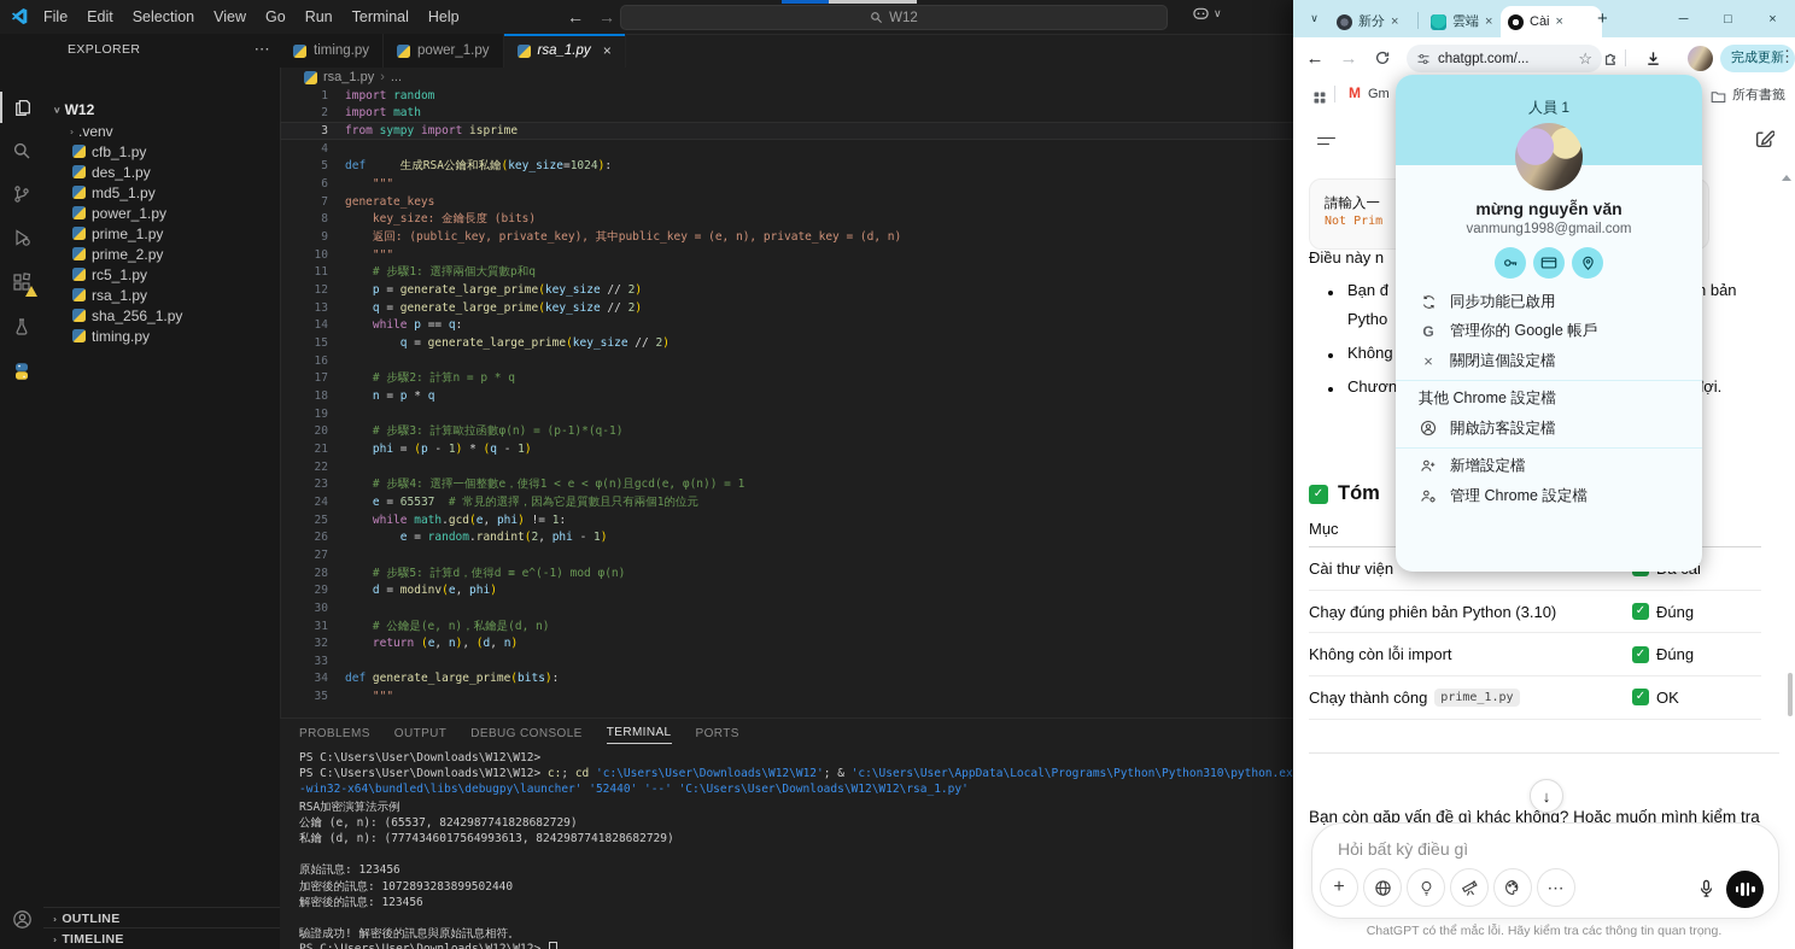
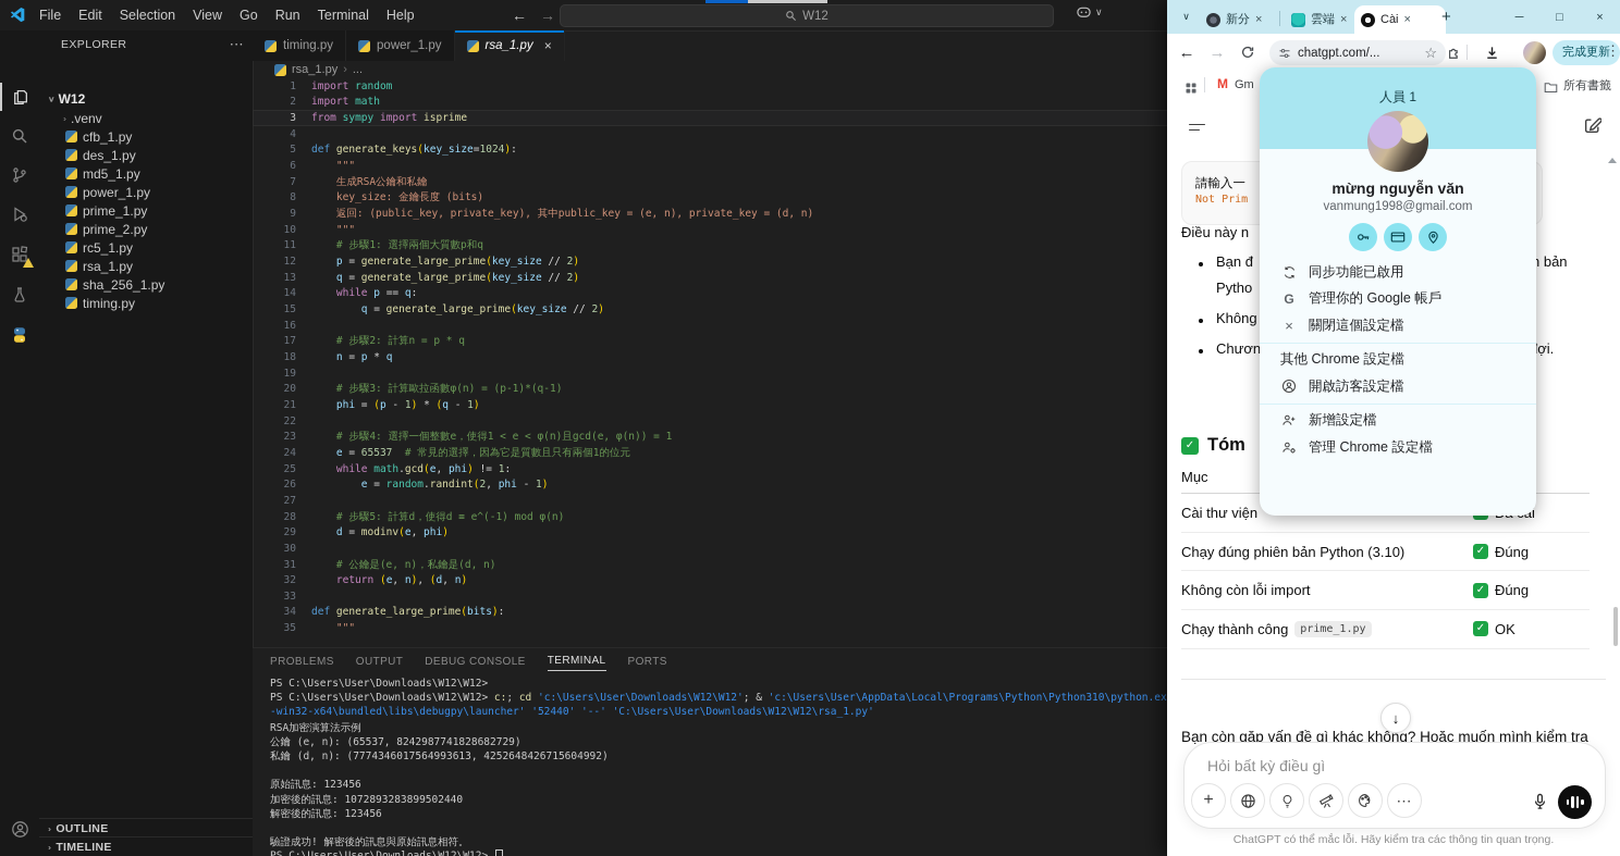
  File
  Edit
  Selection
  View
  Go
  Run
  Terminal
  Help
  ←
  →
  W12
  ∨
  EXPLORER
  ⋯
  ∨
  W12
  ›
  .venv
  cfb_1.py
  des_1.py
  md5_1.py
  power_1.py
  prime_1.py
  prime_2.py
  rc5_1.py
  rsa_1.py
  sha_256_1.py
  timing.py
  ›
  OUTLINE
  ›
  TIMELINE
  timing.py
  power_1.py
  rsa_1.py
  ×
  rsa_1.py
  ›
  ...
  1
  import random
  2
  import math
  3
  from sympy import isprime
  4
  5
- def 生成RSA公鑰和私鑰(key_size=1024):
+ def generate_keys(key_size=1024):
  6
  """
  7
- generate_keys
+ 生成RSA公鑰和私鑰
  8
  key_size: 金鑰長度 (bits)
  9
  返回: (public_key, private_key), 其中public_key = (e, n), private_key = (d, n)
  10
  """
  11
  # 步驟1: 選擇兩個大質數p和q
  12
  p = generate_large_prime(key_size // 2)
  13
  q = generate_large_prime(key_size // 2)
  14
  while p == q:
  15
  q = generate_large_prime(key_size // 2)
  16
  17
  # 步驟2: 計算n = p * q
  18
  n = p * q
  19
  20
  # 步驟3: 計算歐拉函數φ(n) = (p-1)*(q-1)
  21
  phi = (p - 1) * (q - 1)
  22
  23
  # 步驟4: 選擇一個整數e，使得1 < e < φ(n)且gcd(e, φ(n)) = 1
  24
  e = 65537 # 常見的選擇，因為它是質數且只有兩個1的位元
  25
  while math.gcd(e, phi) != 1:
  26
  e = random.randint(2, phi - 1)
  27
  28
  # 步驟5: 計算d，使得d ≡ e^(-1) mod φ(n)
  29
  d = modinv(e, phi)
  30
  31
  # 公鑰是(e, n)，私鑰是(d, n)
  32
  return (e, n), (d, n)
  33
  34
  def generate_large_prime(bits):
  35
  """
  PROBLEMS
  OUTPUT
  DEBUG CONSOLE
  TERMINAL
  PORTS
  PS C:\Users\User\Downloads\W12\W12>
  PS C:\Users\User\Downloads\W12\W12> c:; cd 'c:\Users\User\Downloads\W12\W12'; & 'c:\Users\User\AppData\Local\Programs\Python\Python310\python.ex
  -win32-x64\bundled\libs\debugpy\launcher' '52440' '--' 'C:\Users\User\Downloads\W12\W12\rsa_1.py'
  RSA加密演算法示例
  公鑰 (e, n): (65537, 8242987741828682729)
- 私鑰 (d, n): (7774346017564993613, 8242987741828682729)
+ 私鑰 (d, n): (7774346017564993613, 4252648426715604992)
  原始訊息: 123456
  加密後的訊息: 1072893283899502440
  解密後的訊息: 123456
  驗證成功! 解密後的訊息與原始訊息相符。
  ∨
  新分
  ×
  雲端
  ×
  Cài
  ×
  +
  ─
  □
  ×
  ←
  →
  chatgpt.com/...
  ☆
  完成更新
  ⋮
  M
  Gm
  所有書籤
  請輸入一
  Not Prim
  Điều này n
  Bạn đ
  bản
  Pytho
  Không
  Chươn
  ợi.
  ✓
  Tóm
  Mục
  Cài thư viện
  Chạy đúng phiên bản Python (3.10)
  ✓
  Đúng
  Không còn lỗi import
  ✓
  Đúng
  Chạy thành công
  prime_1.py
  ✓
  OK
  ↓
  Bạn còn gặp vấn đề gì khác không? Hoặc muốn mình kiểm tra
  Hỏi bất kỳ điều gì
  +
  ⋯
  ChatGPT có thể mắc lỗi. Hãy kiểm tra các thông tin quan trọng.
  人員 1
  mừng nguyễn văn
  vanmung1998@gmail.com
  同步功能已啟用
  G
  管理你的 Google 帳戶
  ×
  關閉這個設定檔
  其他 Chrome 設定檔
  開啟訪客設定檔
  新增設定檔
  管理 Chrome 設定檔
